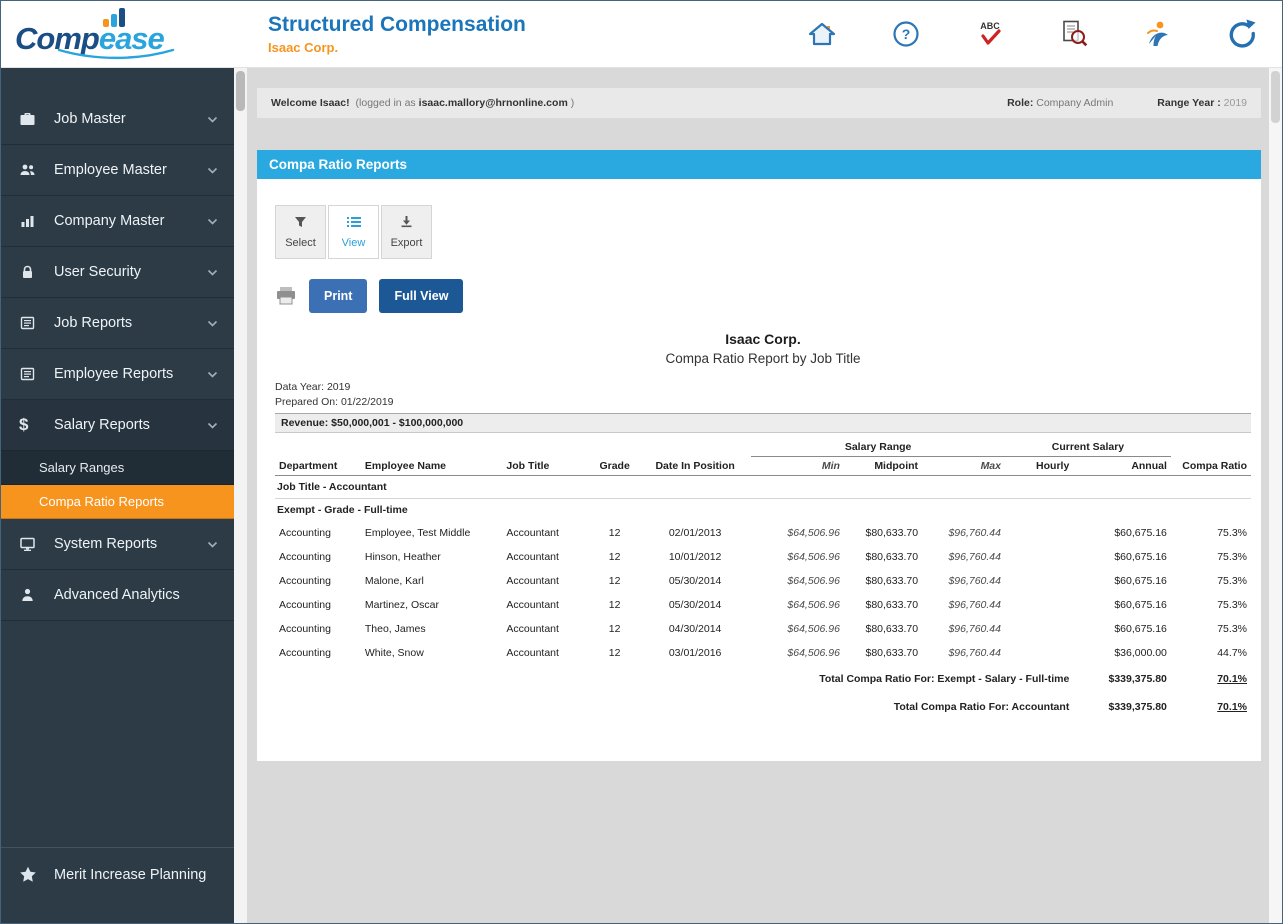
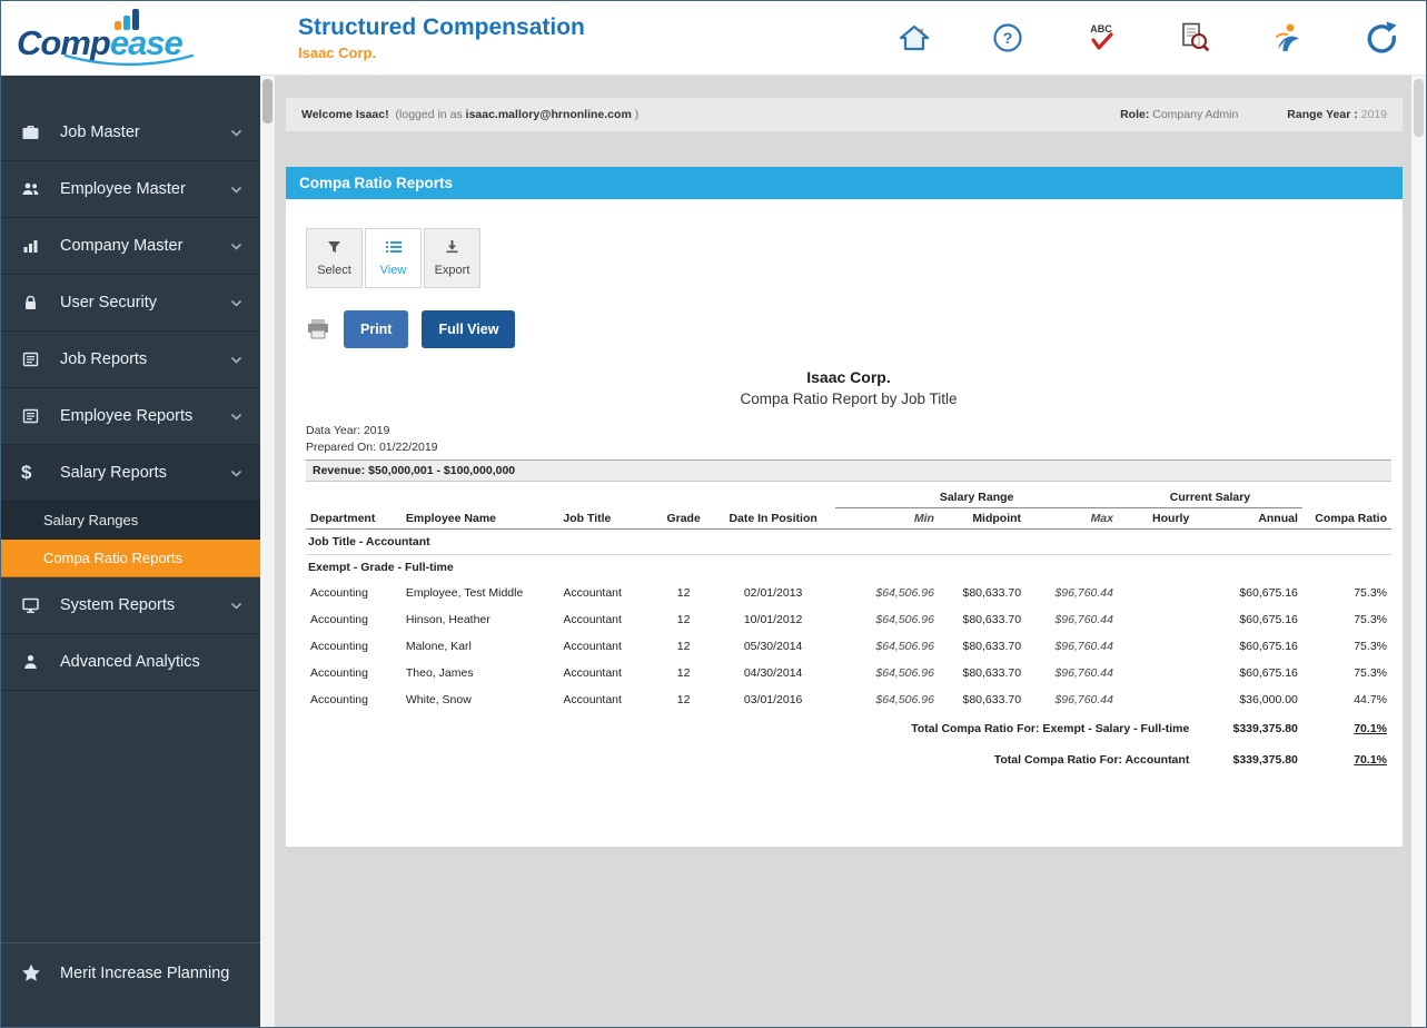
  Compease
  Structured Compensation
  Isaac Corp.
  ?
  ABC
  Job Master
  Employee Master
  Company Master
  User Security
  Job Reports
  Employee Reports
  $
  Salary Reports
  Salary Ranges
  Compa Ratio Reports
  System Reports
  Advanced Analytics
  Merit Increase Planning
  Welcome Isaac! (logged in as isaac.mallory@hrnonline.com )
  Role: Company Admin
  Range Year : 2019
  Compa Ratio Reports
  Select
  View
  Export
  Print
  Full View
  Isaac Corp.
  Compa Ratio Report by Job Title
  Data Year: 2019
  Prepared On: 01/22/2019
  Revenue: $50,000,001 - $100,000,000
  	Salary Range	Current Salary
  Department	Employee Name	Job Title	Grade	Date In Position	Min	Midpoint	Max	Hourly	Annual	Compa Ratio
  Job Title - Accountant
  Exempt - Grade - Full-time
  Accounting	Employee, Test Middle	Accountant	12	02/01/2013	$64,506.96	$80,633.70	$96,760.44		$60,675.16	75.3%
  Accounting	Hinson, Heather	Accountant	12	10/01/2012	$64,506.96	$80,633.70	$96,760.44		$60,675.16	75.3%
  Accounting	Malone, Karl	Accountant	12	05/30/2014	$64,506.96	$80,633.70	$96,760.44		$60,675.16	75.3%
- Accounting	Martinez, Oscar	Accountant	12	05/30/2014	$64,506.96	$80,633.70	$96,760.44		$60,675.16	75.3%
  Accounting	Theo, James	Accountant	12	04/30/2014	$64,506.96	$80,633.70	$96,760.44		$60,675.16	75.3%
  Accounting	White, Snow	Accountant	12	03/01/2016	$64,506.96	$80,633.70	$96,760.44		$36,000.00	44.7%
  Total Compa Ratio For: Exempt - Salary - Full-time	$339,375.80	70.1%
  Total Compa Ratio For: Accountant	$339,375.80	70.1%
